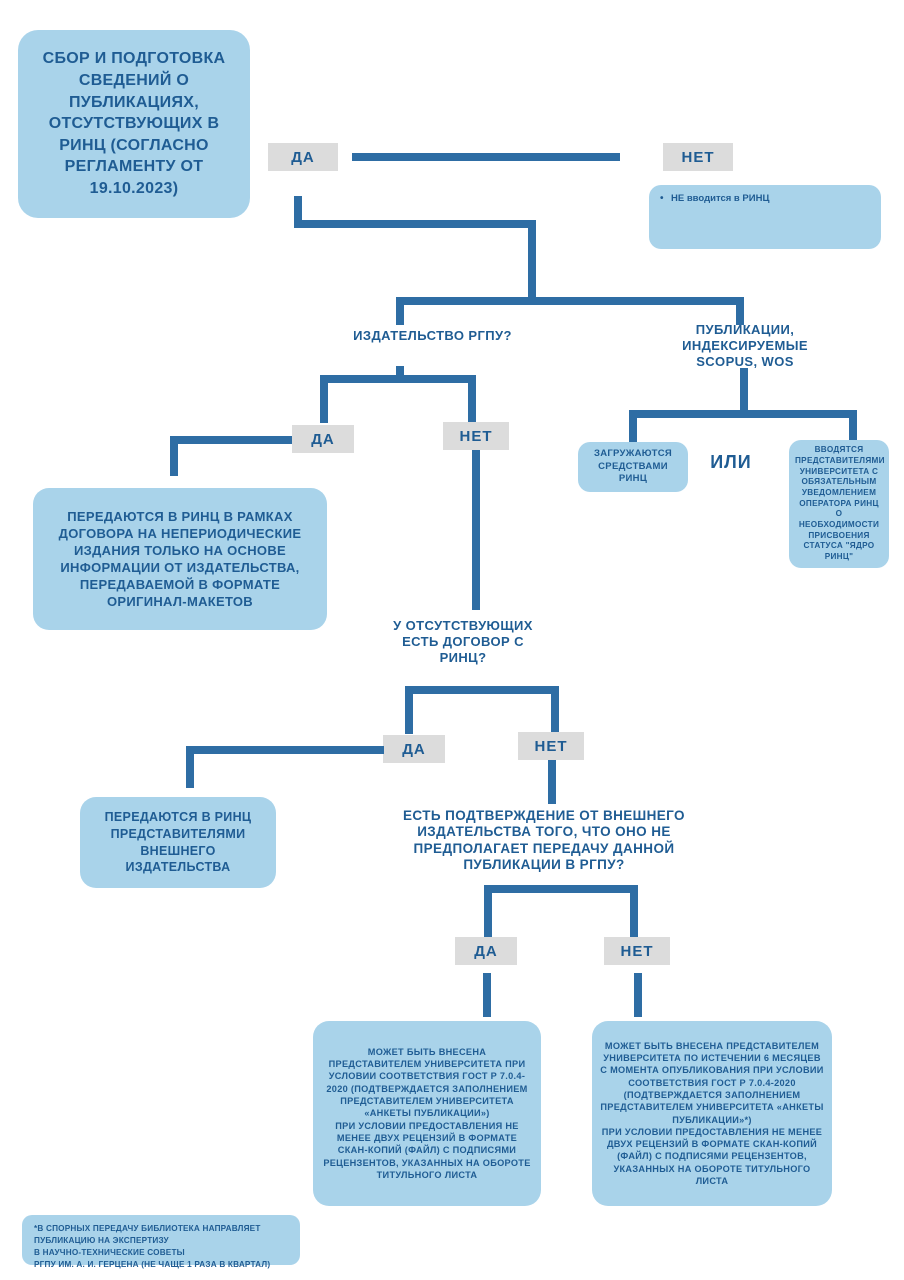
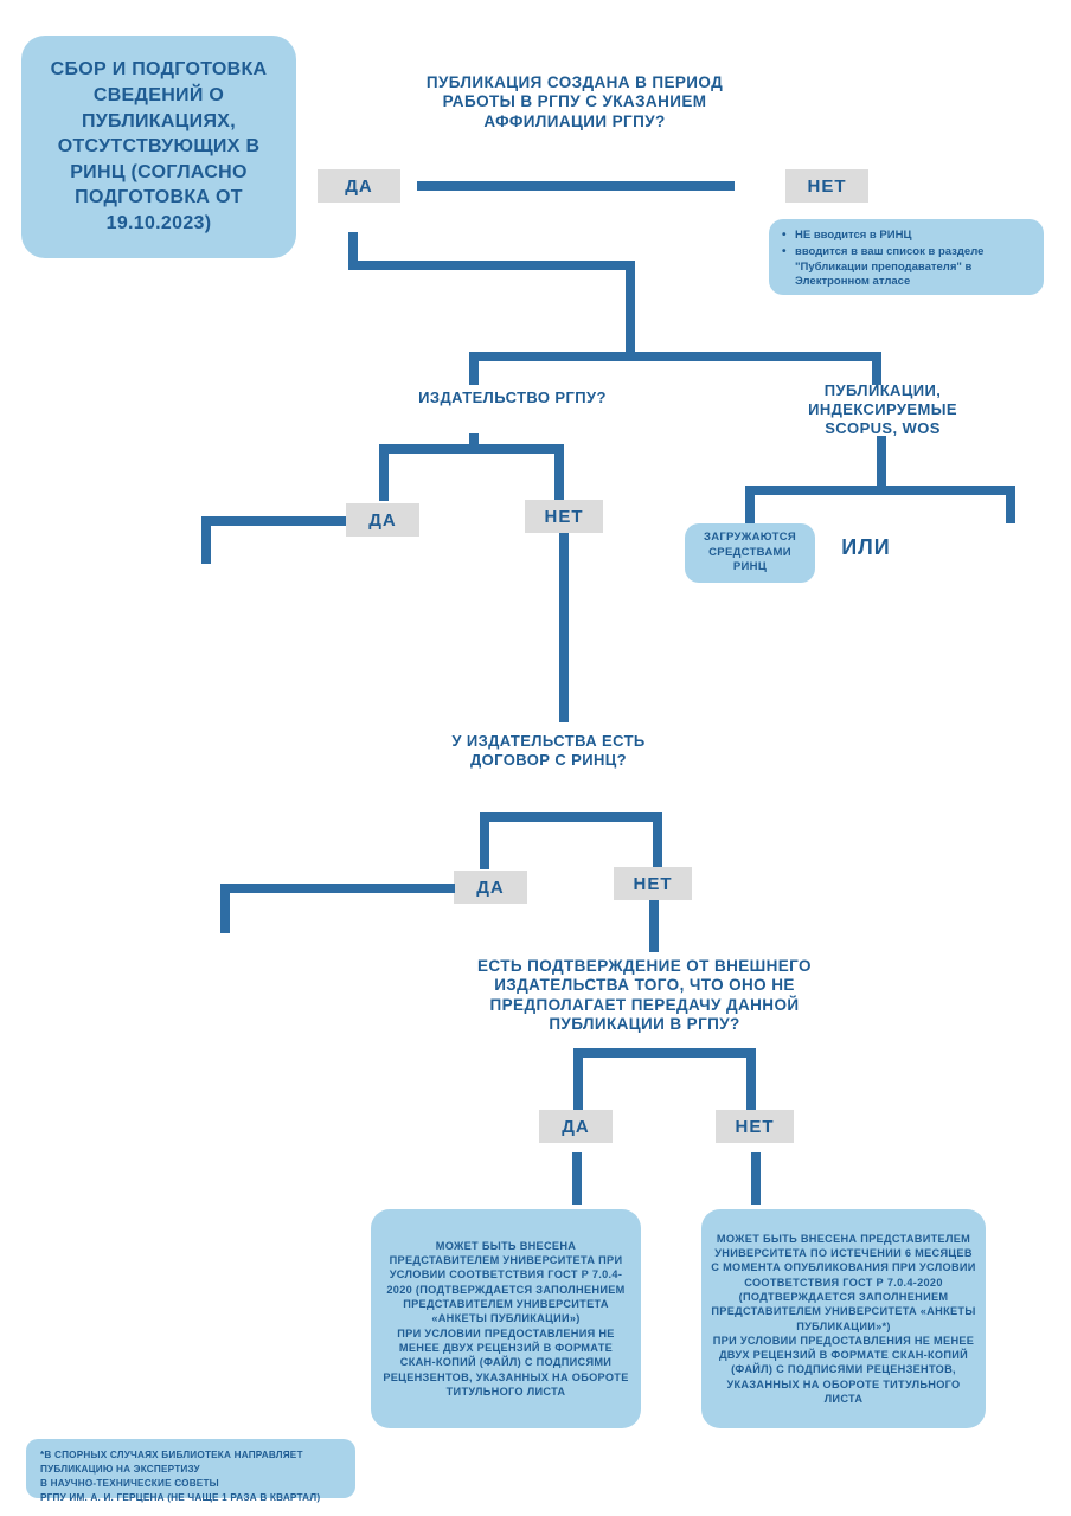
- СБОР И ПОДГОТОВКА СВЕДЕНИЙ О ПУБЛИКАЦИЯХ, ОТСУТСТВУЮЩИХ В РИНЦ (СОГЛАСНО РЕГЛАМЕНТУ ОТ 19.10.2023)
+ СБОР И ПОДГОТОВКА СВЕДЕНИЙ О ПУБЛИКАЦИЯХ, ОТСУТСТВУЮЩИХ В РИНЦ (СОГЛАСНО ПОДГОТОВКА ОТ 19.10.2023)
+ ПУБЛИКАЦИЯ СОЗДАНА В ПЕРИОД РАБОТЫ В РГПУ С УКАЗАНИЕМ АФФИЛИАЦИИ РГПУ?
  ДА
  НЕТ
  НЕ вводится в РИНЦ
+ вводится в ваш список в разделе "Публикации преподавателя" в Электронном атласе
  ИЗДАТЕЛЬСТВО РГПУ?
  ДА
  НЕТ
- ПЕРЕДАЮТСЯ В РИНЦ В РАМКАХ ДОГОВОРА НА НЕПЕРИОДИЧЕСКИЕ ИЗДАНИЯ ТОЛЬКО НА ОСНОВЕ ИНФОРМАЦИИ ОТ ИЗДАТЕЛЬСТВА, ПЕРЕДАВАЕМОЙ В ФОРМАТЕ ОРИГИНАЛ-МАКЕТОВ
  ПУБЛИКАЦИИ,
  ИНДЕКСИРУЕМЫЕ
  SCOPUS, WOS
  ЗАГРУЖАЮТСЯ СРЕДСТВАМИ РИНЦ
  ИЛИ
- ВВОДЯТСЯ ПРЕДСТАВИТЕЛЯМИ УНИВЕРСИТЕТА С ОБЯЗАТЕЛЬНЫМ УВЕДОМЛЕНИЕМ ОПЕРАТОРА РИНЦ О НЕОБХОДИМОСТИ ПРИСВОЕНИЯ СТАТУСА "ЯДРО РИНЦ"
- У ОТСУТСТВУЮЩИХ ЕСТЬ ДОГОВОР С РИНЦ?
+ У ИЗДАТЕЛЬСТВА ЕСТЬ ДОГОВОР С РИНЦ?
  ДА
  НЕТ
- ПЕРЕДАЮТСЯ В РИНЦ ПРЕДСТАВИТЕЛЯМИ ВНЕШНЕГО ИЗДАТЕЛЬСТВА
  ЕСТЬ ПОДТВЕРЖДЕНИЕ ОТ ВНЕШНЕГО ИЗДАТЕЛЬСТВА ТОГО, ЧТО ОНО НЕ ПРЕДПОЛАГАЕТ ПЕРЕДАЧУ ДАННОЙ ПУБЛИКАЦИИ В РГПУ?
  ДА
  НЕТ
  МОЖЕТ БЫТЬ ВНЕСЕНА ПРЕДСТАВИТЕЛЕМ УНИВЕРСИТЕТА ПРИ УСЛОВИИ СООТВЕТСТВИЯ ГОСТ Р 7.0.4-2020 (ПОДТВЕРЖДАЕТСЯ ЗАПОЛНЕНИЕМ ПРЕДСТАВИТЕЛЕМ УНИВЕРСИТЕТА «АНКЕТЫ ПУБЛИКАЦИИ»)
  ПРИ УСЛОВИИ ПРЕДОСТАВЛЕНИЯ НЕ МЕНЕЕ ДВУХ РЕЦЕНЗИЙ В ФОРМАТЕ СКАН-КОПИЙ (ФАЙЛ) С ПОДПИСЯМИ РЕЦЕНЗЕНТОВ, УКАЗАННЫХ НА ОБОРОТЕ ТИТУЛЬНОГО ЛИСТА
  МОЖЕТ БЫТЬ ВНЕСЕНА ПРЕДСТАВИТЕЛЕМ УНИВЕРСИТЕТА ПО ИСТЕЧЕНИИ 6 МЕСЯЦЕВ С МОМЕНТА ОПУБЛИКОВАНИЯ ПРИ УСЛОВИИ СООТВЕТСТВИЯ ГОСТ Р 7.0.4-2020 (ПОДТВЕРЖДАЕТСЯ ЗАПОЛНЕНИЕМ ПРЕДСТАВИТЕЛЕМ УНИВЕРСИТЕТА «АНКЕТЫ ПУБЛИКАЦИИ»*)
  ПРИ УСЛОВИИ ПРЕДОСТАВЛЕНИЯ НЕ МЕНЕЕ ДВУХ РЕЦЕНЗИЙ В ФОРМАТЕ СКАН-КОПИЙ (ФАЙЛ) С ПОДПИСЯМИ РЕЦЕНЗЕНТОВ, УКАЗАННЫХ НА ОБОРОТЕ ТИТУЛЬНОГО ЛИСТА
- *В СПОРНЫХ ПЕРЕДАЧУ БИБЛИОТЕКА НАПРАВЛЯЕТ
+ *В СПОРНЫХ СЛУЧАЯХ БИБЛИОТЕКА НАПРАВЛЯЕТ
  ПУБЛИКАЦИЮ НА ЭКСПЕРТИЗУ
  В НАУЧНО-ТЕХНИЧЕСКИЕ СОВЕТЫ
  РГПУ ИМ. А. И. ГЕРЦЕНА (НЕ ЧАЩЕ 1 РАЗА В КВАРТАЛ)
